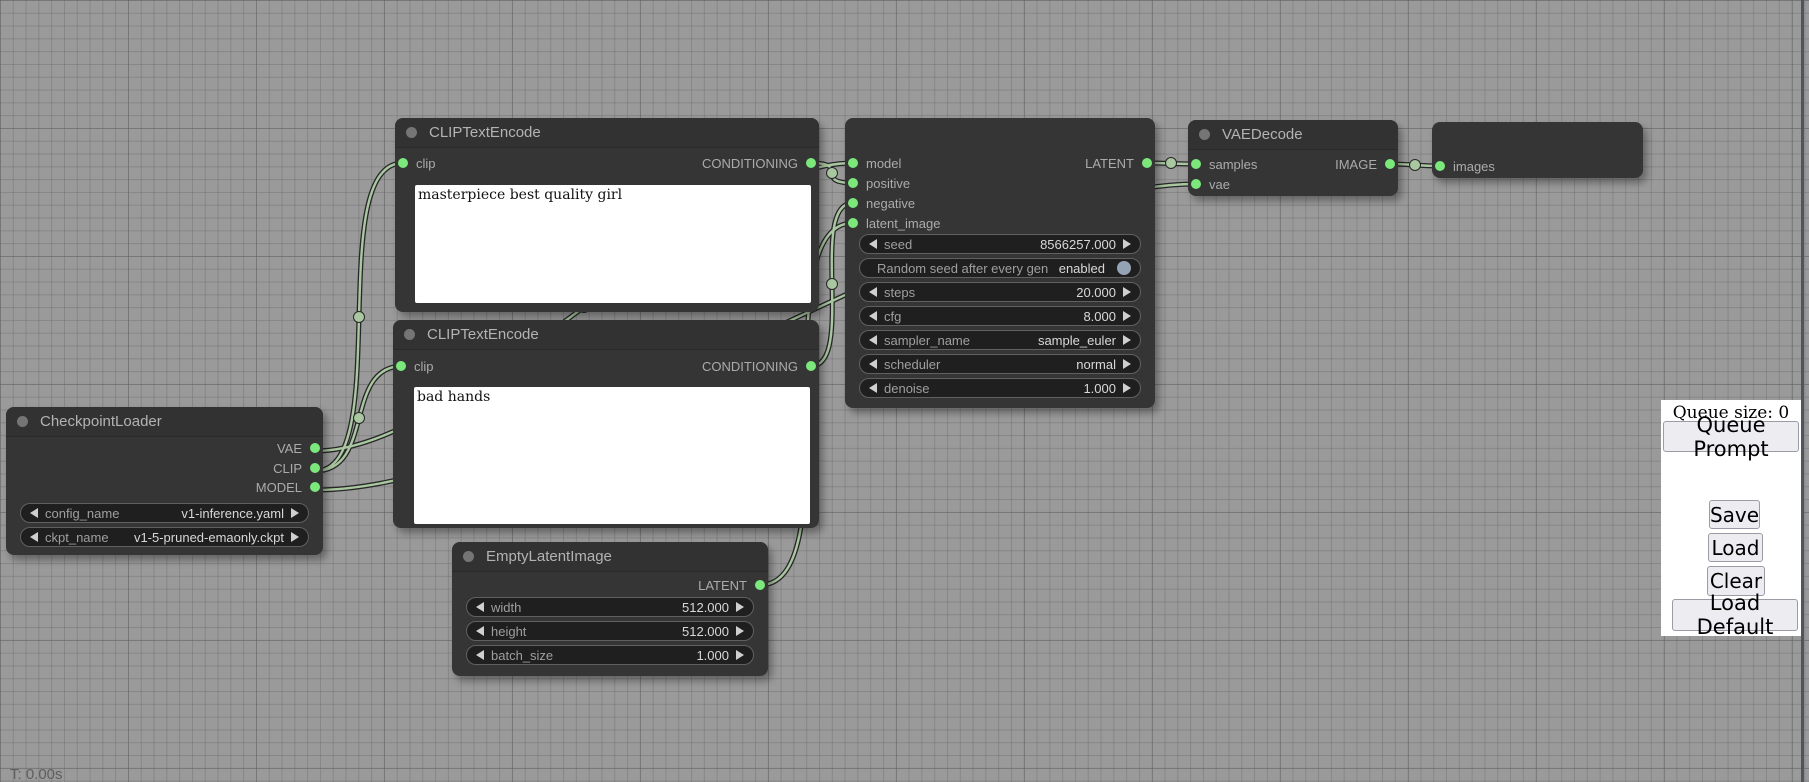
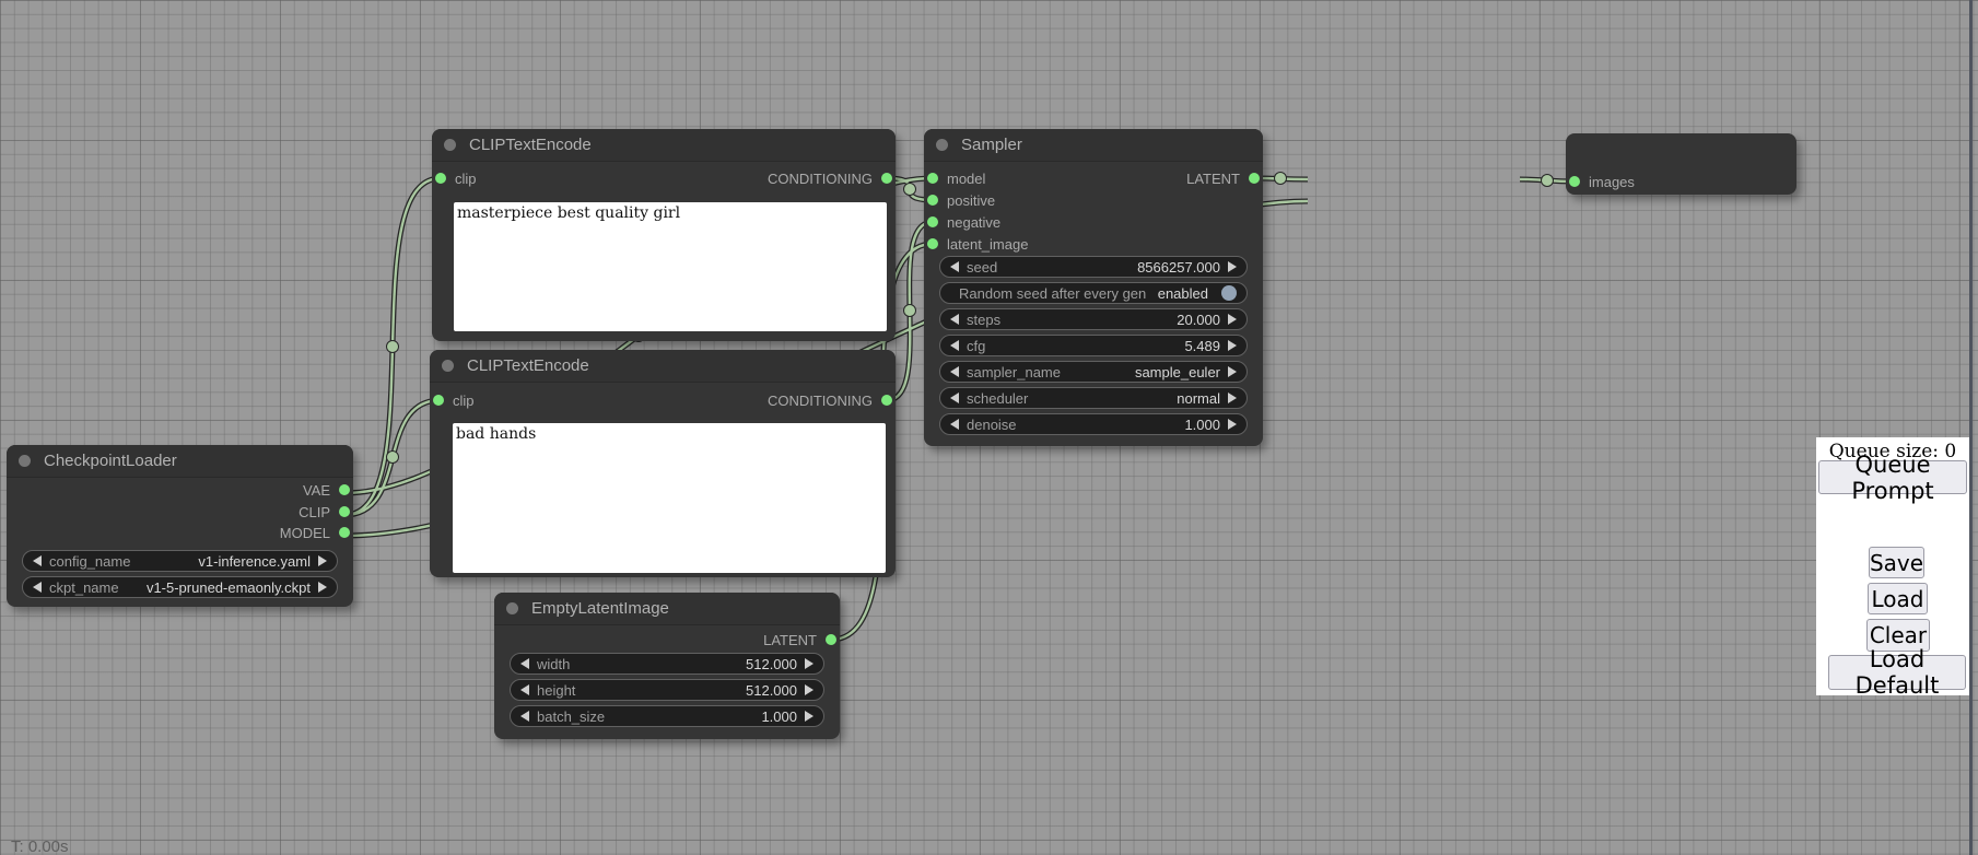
  CheckpointLoader
  VAE
  CLIP
  MODEL
  config_name
  v1-inference.yaml
  ckpt_name
  v1-5-pruned-emaonly.ckpt
  CLIPTextEncode
  clip
  CONDITIONING
  masterpiece best quality girl
  CLIPTextEncode
  clip
  CONDITIONING
  bad hands
+ Sampler
  model
  positive
  negative
  latent_image
  LATENT
  seed
  8566257.000
  Random seed after every gen
  enabled
  steps
  20.000
  cfg
- 8.000
+ 5.489
  sampler_name
  sample_euler
  scheduler
  normal
  denoise
  1.000
- VAEDecode
- samples
- vae
- IMAGE
  images
  EmptyLatentImage
  LATENT
  width
  512.000
  height
  512.000
  batch_size
  1.000
  Queue size: 0
  Queue Prompt
  Save
  Load
  Clear
  Load Default
  T: 0.00s
